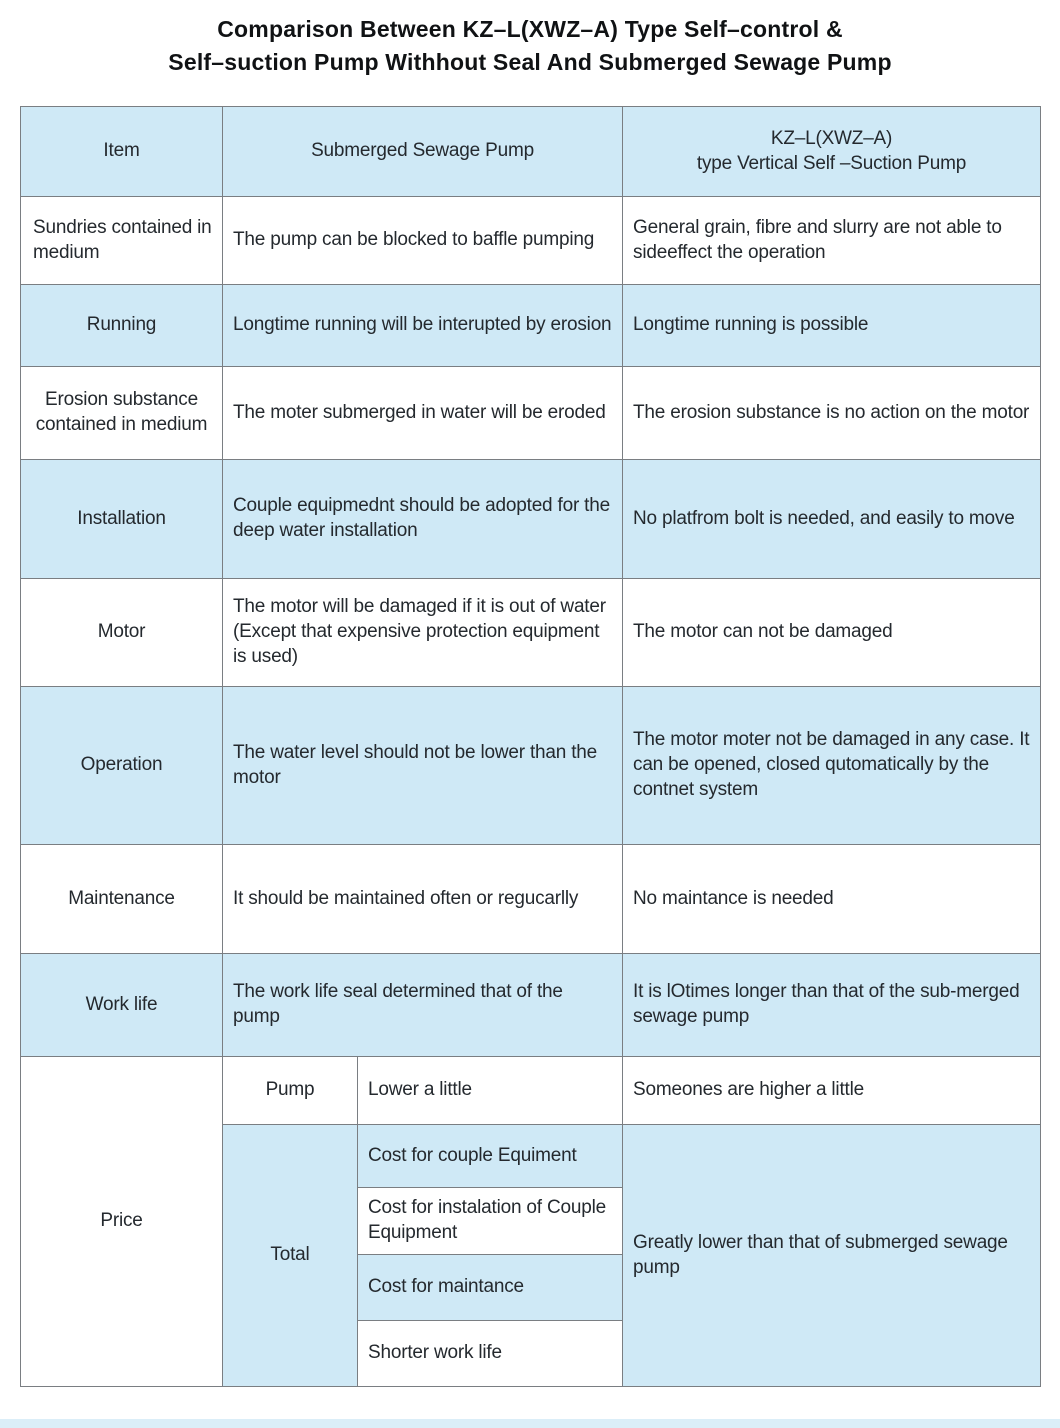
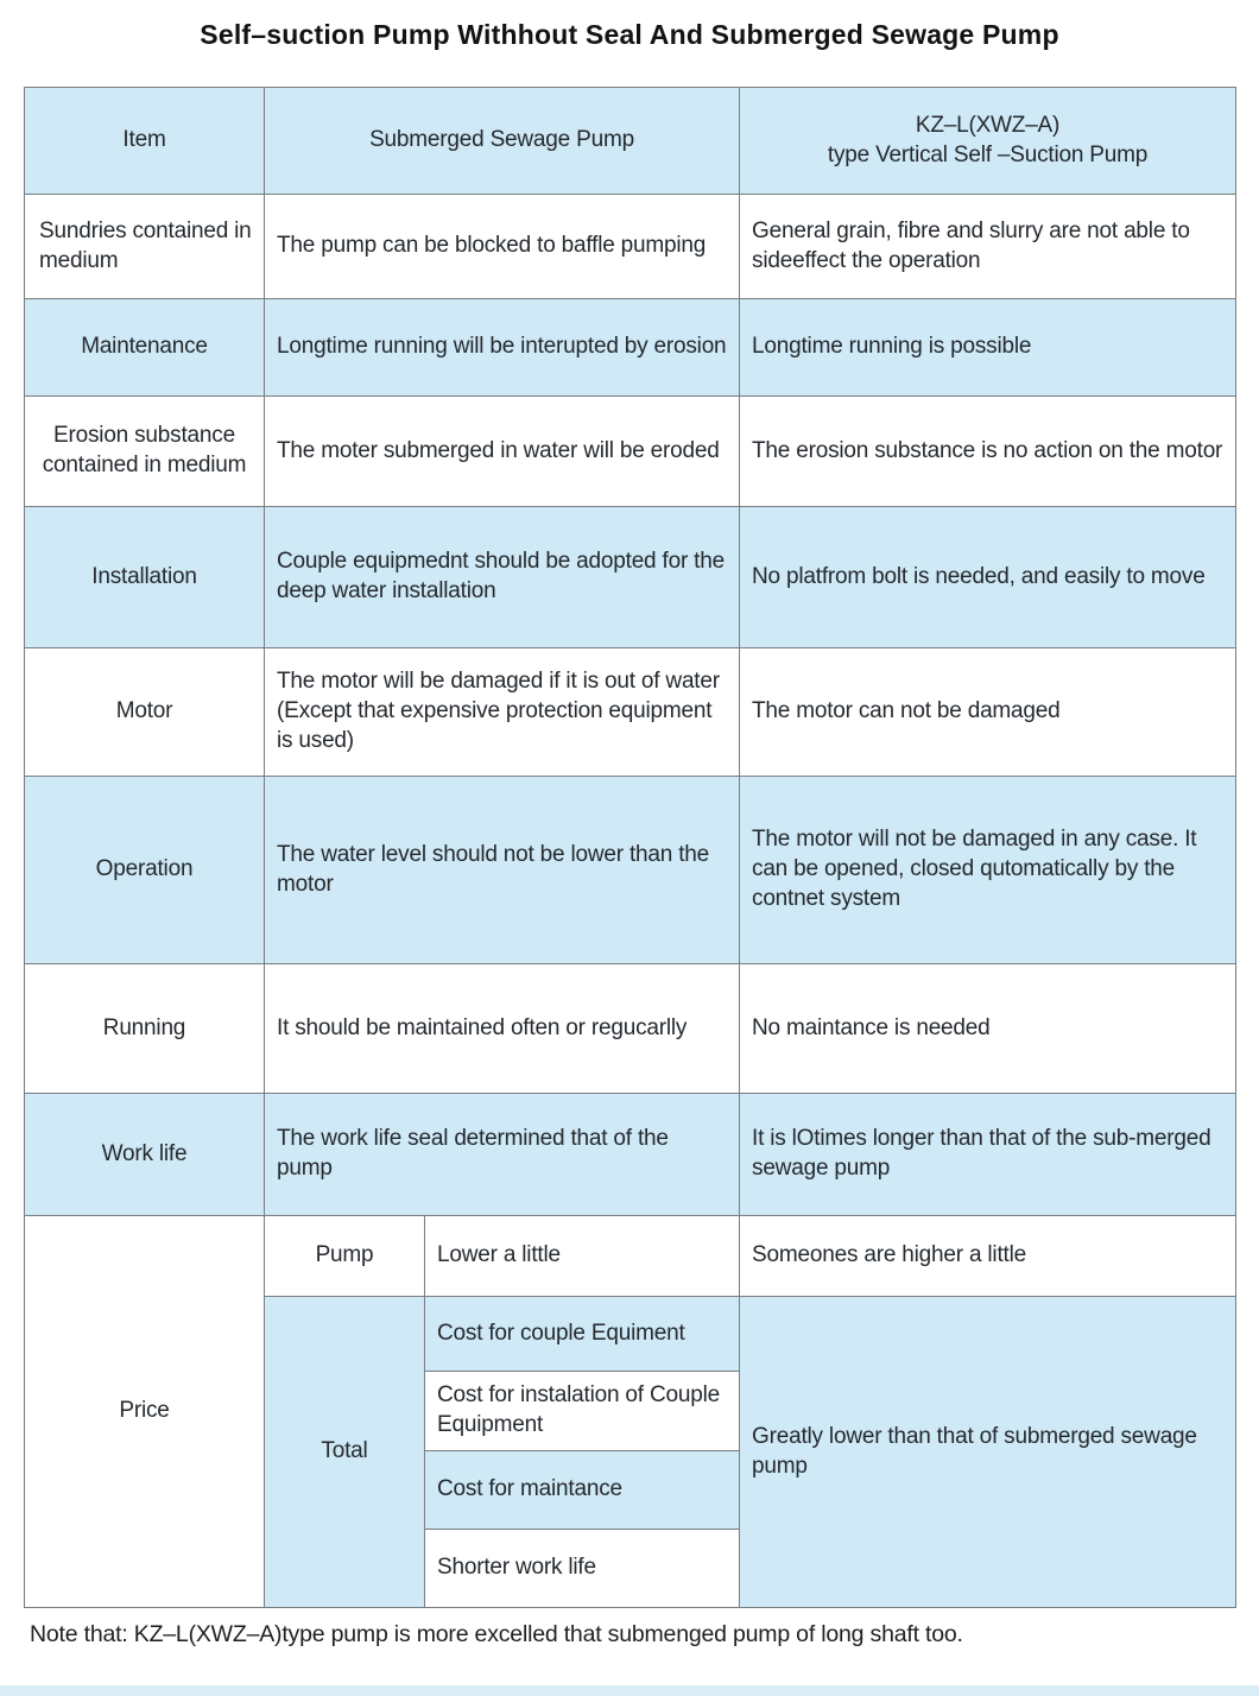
- Comparison Between KZ–L(XWZ–A) Type Self–control &
  Self–suction Pump Withhout Seal And Submerged Sewage Pump
  Item	Submerged Sewage Pump	KZ–L(XWZ–A) type Vertical Self –Suction Pump
  Sundries contained in medium	The pump can be blocked to baffle pumping	General grain, fibre and slurry are not able to sideeffect the operation
- Running	Longtime running will be interupted by erosion	Longtime running is possible
+ Maintenance	Longtime running will be interupted by erosion	Longtime running is possible
  Erosion substance contained in medium	The moter submerged in water will be eroded	The erosion substance is no action on the motor
  Installation	Couple equipmednt should be adopted for the deep water installation	No platfrom bolt is needed, and easily to move
  Motor	The motor will be damaged if it is out of water (Except that expensive protection equipment is used)	The motor can not be damaged
- Operation	The water level should not be lower than the motor	The motor moter not be damaged in any case. It can be opened, closed qutomatically by the contnet system
+ Operation	The water level should not be lower than the motor	The motor will not be damaged in any case. It can be opened, closed qutomatically by the contnet system
- Maintenance	It should be maintained often or regucarlly	No maintance is needed
+ Running	It should be maintained often or regucarlly	No maintance is needed
  Work life	The work life seal determined that of the pump	It is lOtimes longer than that of the sub-merged sewage pump
  Price	Pump	Lower a little	Someones are higher a little
  Total	Cost for couple Equiment	Greatly lower than that of submerged sewage pump
  Cost for instalation of Couple Equipment
  Cost for maintance
  Shorter work life
+ Note that: KZ–L(XWZ–A)type pump is more excelled that submenged pump of long shaft too.
